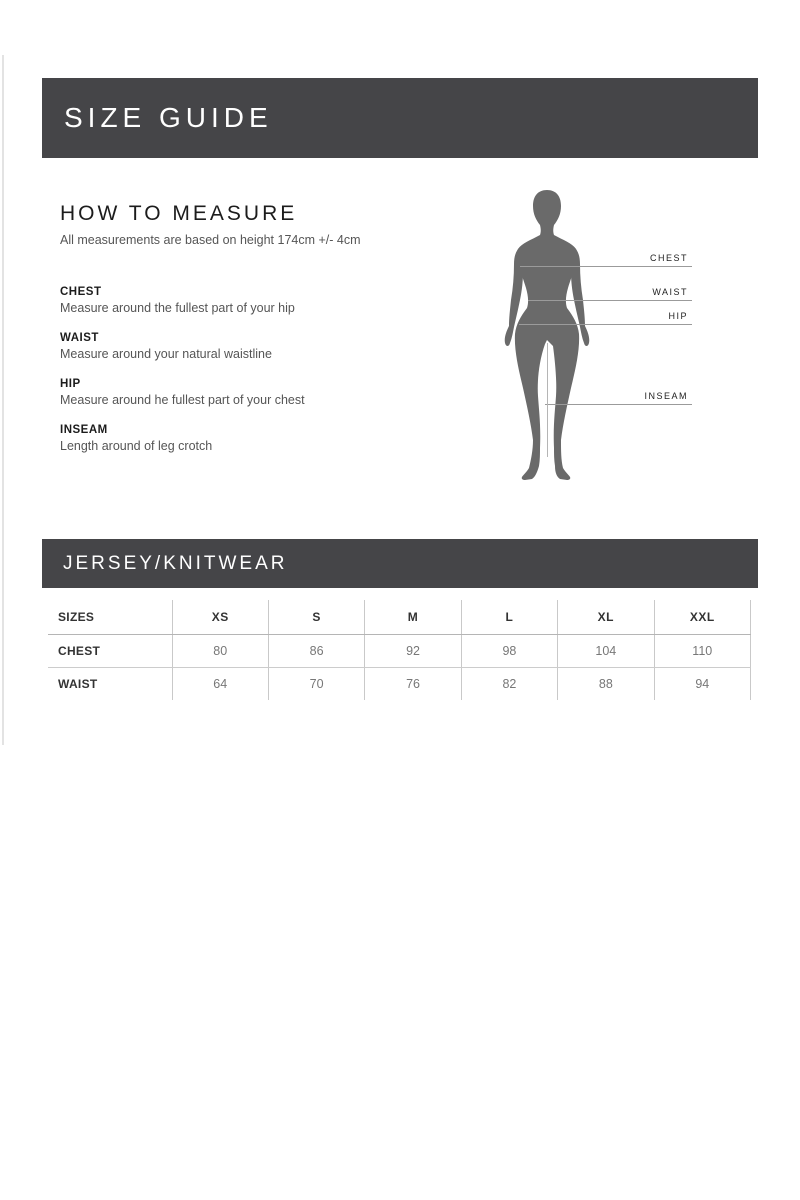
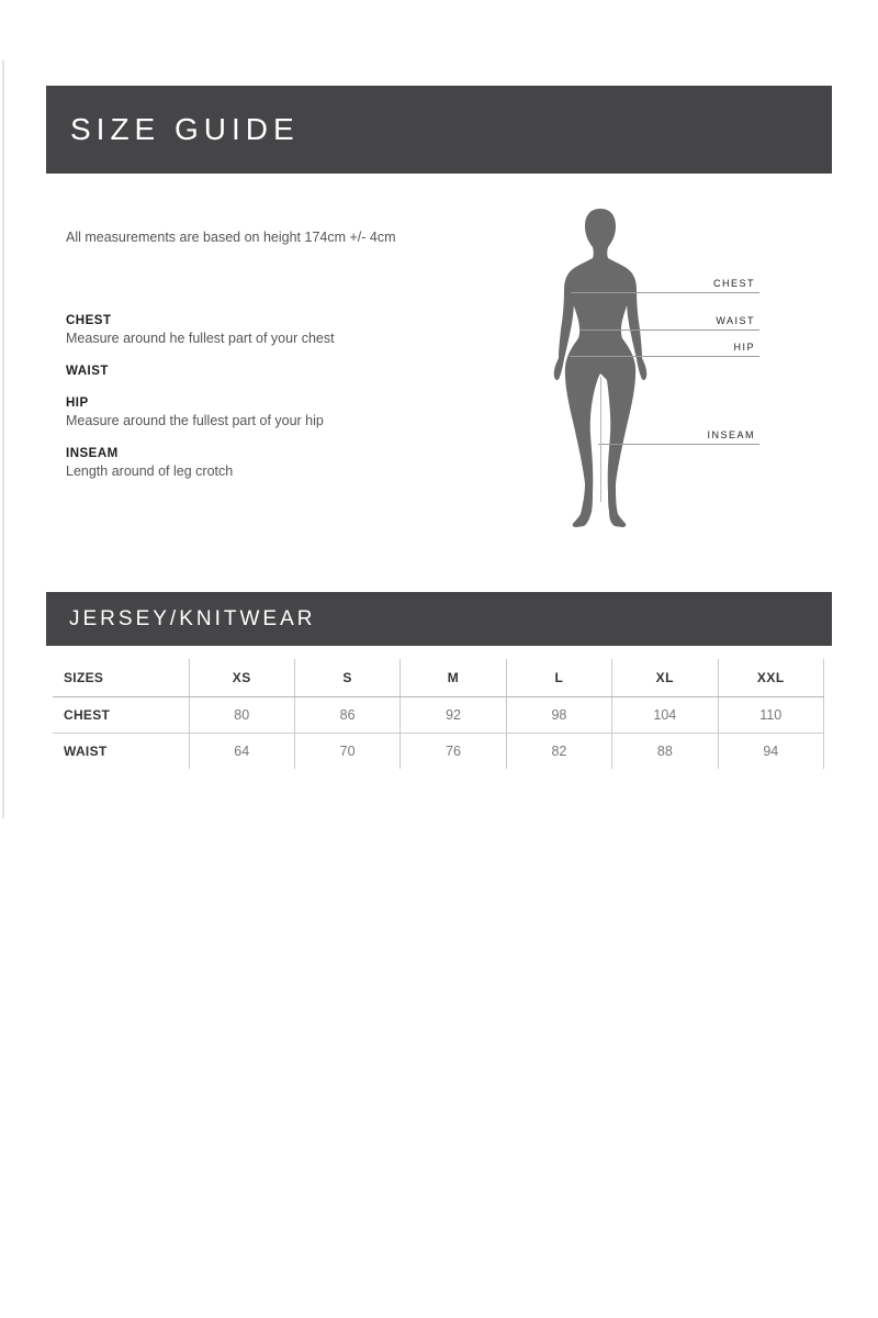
  SIZE GUIDE
- HOW TO MEASURE
  All measurements are based on height 174cm +/- 4cm
  CHEST
- Measure around the fullest part of your hip
+ Measure around he fullest part of your chest
  WAIST
- Measure around your natural waistline
  HIP
- Measure around he fullest part of your chest
+ Measure around the fullest part of your hip
  INSEAM
  Length around of leg crotch
  CHEST
  WAIST
  HIP
  INSEAM
  JERSEY/KNITWEAR
  SIZES	XS	S	M	L	XL	XXL
  CHEST	80	86	92	98	104	110
  WAIST	64	70	76	82	88	94
